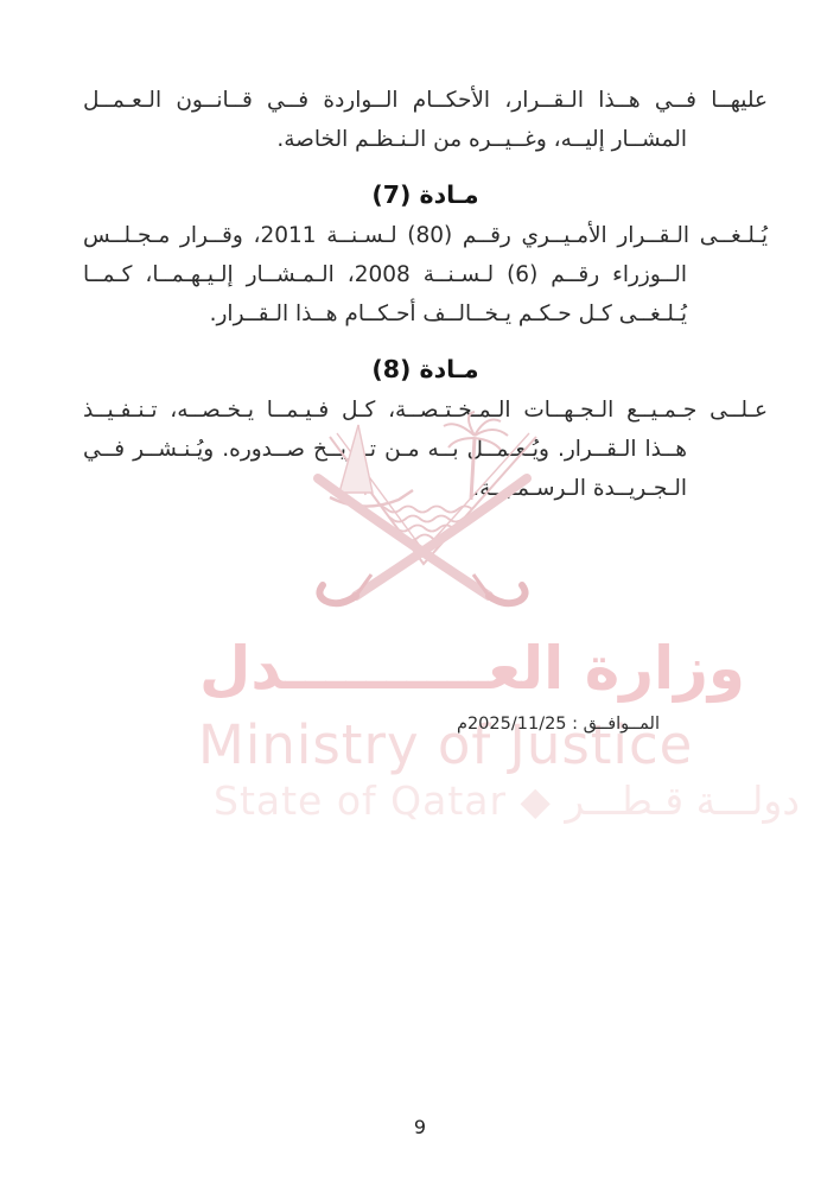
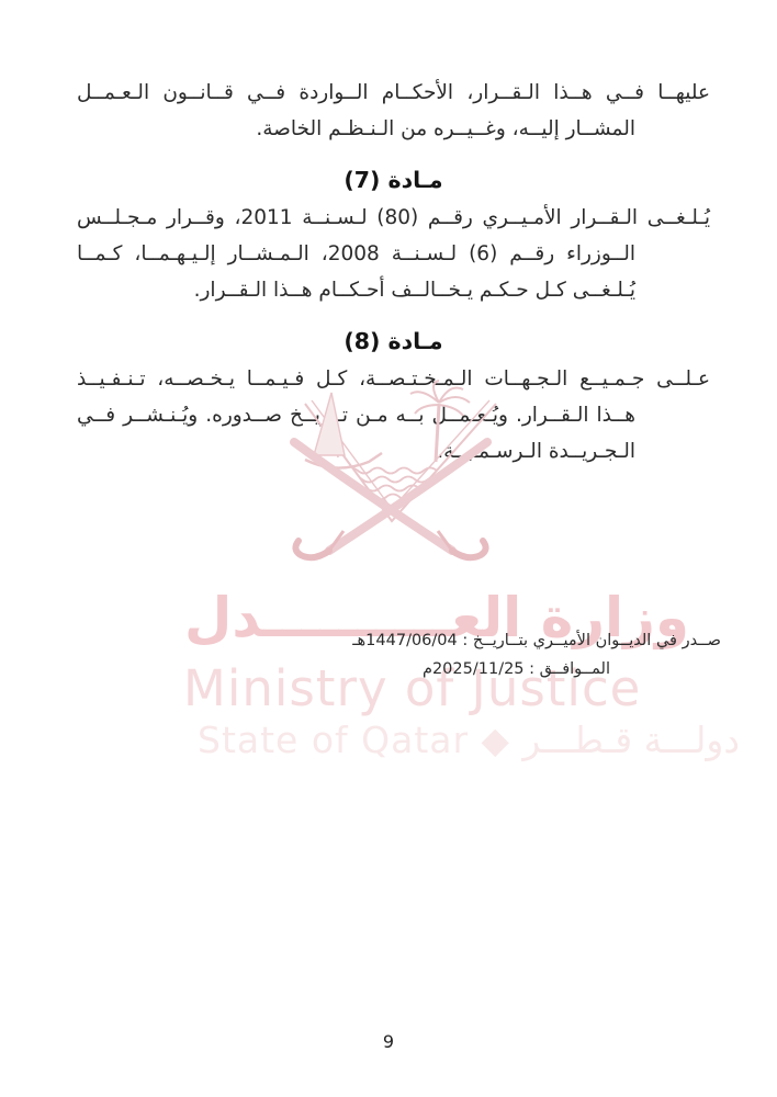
  وزارة العــــــــــدل
  Ministry of Justice
  عليهــا فــي هــذا الـقــرار، الأحكــام الــواردة فــي قــانــون الـعـمــل المشــار إليــه، وغــيــره من الـنـظـم الخاصة.
  مـادة (7)
  يُـلـغــى الـقــرار الأمـيــري رقــم (80) لـسـنــة 2011، وقــرار مـجـلــس الــوزراء رقــم (6) لـسـنــة 2008، الـمـشــار إلـيـهـمــا، كـمــا يُـلـغــى كـل حـكـم يـخــالــف أحـكــام هــذا الـقــرار.
  مـادة (8)
  عـلــى جـمـيــع الـجـهــات الـمـخـتـصــة، كـل فـيـمــا يـخـصــه، تـنـفـيــذ هــذا الـقــرار. ويُـعـمــ بــه مـن تـيــخ صــدوره. ويُـنـشــر فــي الـجـريــدة الـرسـمــة.
+ صــدر في الديــوان الأميــري بتــاريــخ : 1447/06/04هـ
  المــوافــق : 2025/11/25م
  9
